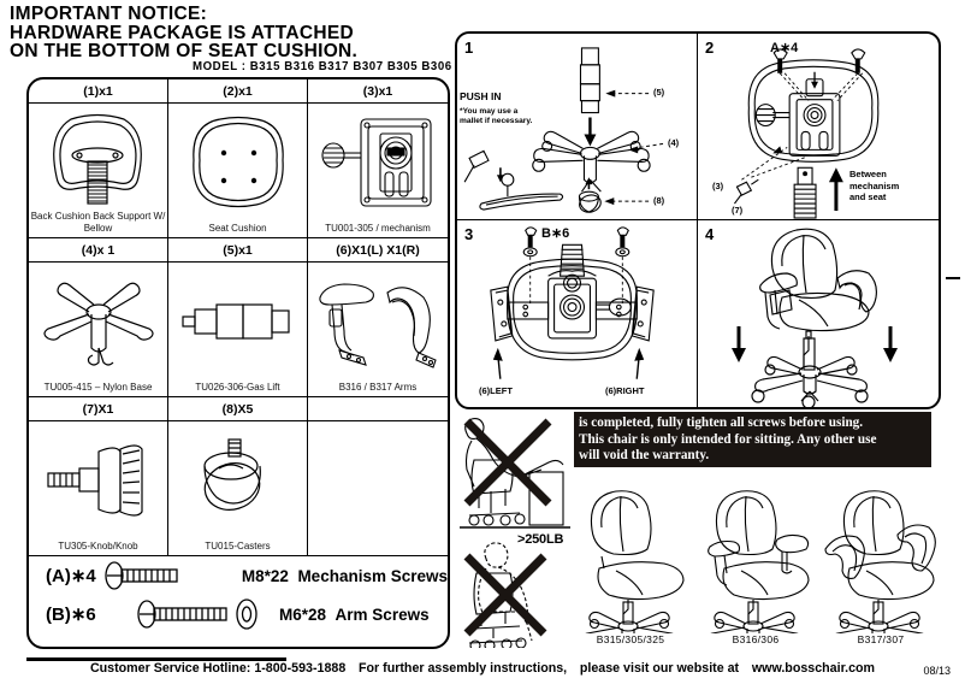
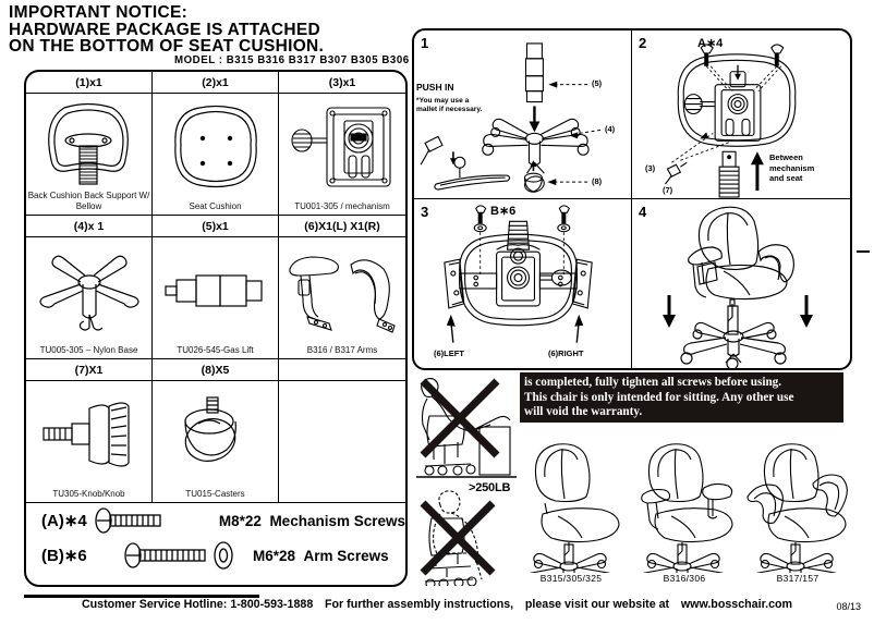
  IMPORTANT NOTICE:
  HARDWARE PACKAGE IS ATTACHED
  ON THE BOTTOM OF SEAT CUSHION.
  MODEL : B315 B316 B317 B307 B305 B306
  (1)x1
  (2)x1
  (3)x1
  Back Cushion Back Support W/ Bellow
  Seat Cushion
  TU001-305 / mechanism
  (4)x 1
  (5)x1
  (6)X1(L) X1(R)
- TU005-415 – Nylon Base
+ TU005-305 – Nylon Base
- TU026-306-Gas Lift
+ TU026-545-Gas Lift
  B316 / B317 Arms
  (7)X1
  (8)X5
  TU305-Knob/Knob
  TU015-Casters
  (A)∗4
  M8*22 Mechanism Screws
  (B)∗6
  M6*28 Arm Screws
  1
  PUSH IN
  (5)
  (4)
  (8)
  2
  A∗4
  (3)
  (7)
  Between mechanism
  and seat
  3
  B∗6
  (6)LEFT
  (6)RIGHT
  4
  is completed, fully tighten all screws before using.
  This chair is only intended for sitting. Any other use
  will void the warranty.
  >250LB
  B315/305/325
  B316/306
- B317/307
+ B317/157
  Customer Service Hotline: 1-800-593-1888 For further assembly instructions, please visit our website at www.bosschair.com
  08/13
